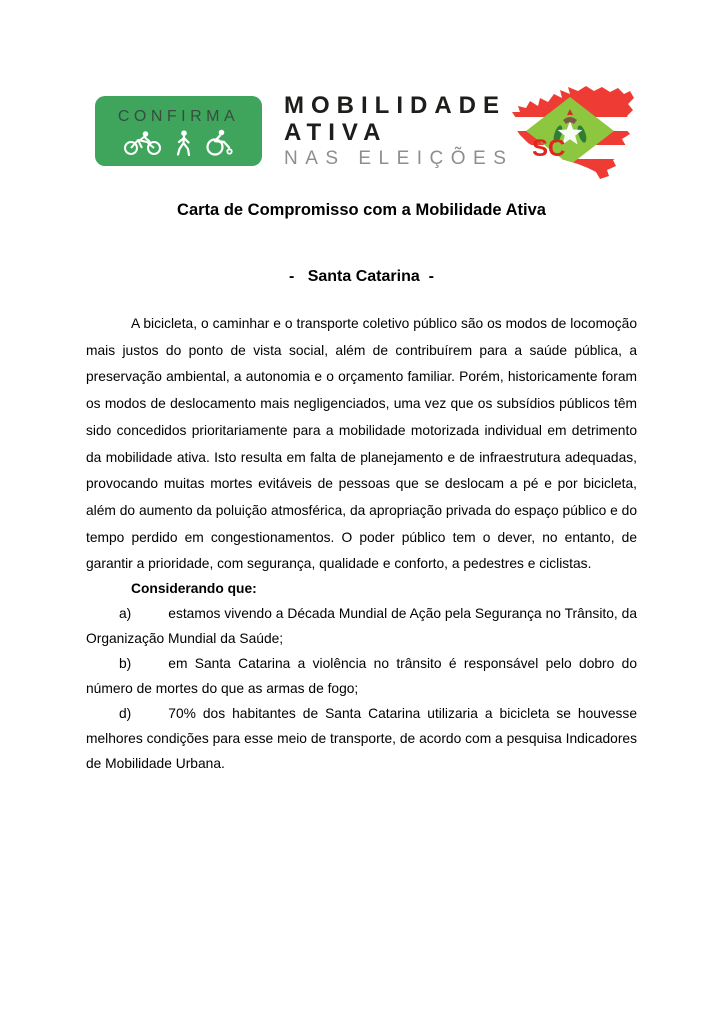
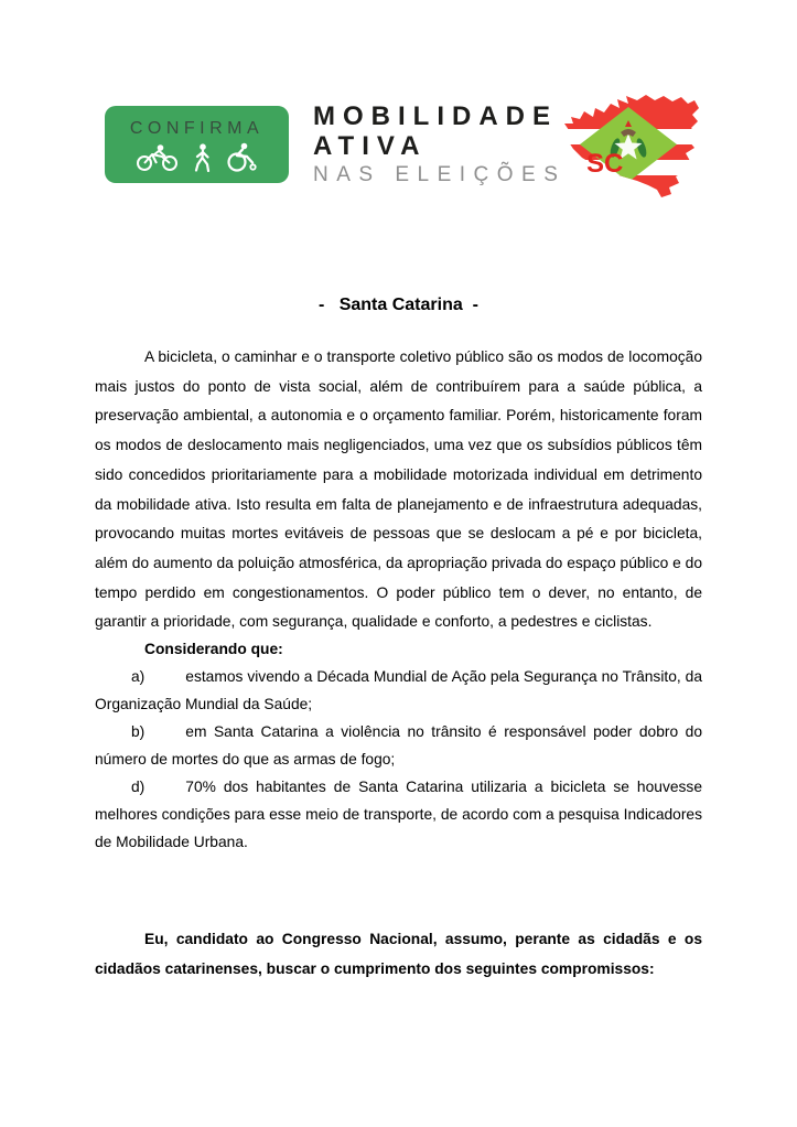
  CONFIRMA
  MOBILIDADE
  ATIVA
  NAS ELEIÇÕES
  SC
- Carta de Compromisso com a Mobilidade Ativa
  - Santa Catarina -
  A bicicleta, o caminhar e o transporte coletivo público são os modos de locomoção mais justos do ponto de vista social, além de contribuírem para a saúde pública, a preservação ambiental, a autonomia e o orçamento familiar. Porém, historicamente foram os modos de deslocamento mais negligenciados, uma vez que os subsídios públicos têm sido concedidos prioritariamente para a mobilidade motorizada individual em detrimento da mobilidade ativa. Isto resulta em falta de planejamento e de infraestrutura adequadas, provocando muitas mortes evitáveis de pessoas que se deslocam a pé e por bicicleta, além do aumento da poluição atmosférica, da apropriação privada do espaço público e do tempo perdido em congestionamentos. O poder público tem o dever, no entanto, de garantir a prioridade, com segurança, qualidade e conforto, a pedestres e ciclistas.
  Considerando que:
  a) estamos vivendo a Década Mundial de Ação pela Segurança no Trânsito, da Organização Mundial da Saúde;
- b) em Santa Catarina a violência no trânsito é responsável pelo dobro do número de mortes do que as armas de fogo;
+ b) em Santa Catarina a violência no trânsito é responsável poder dobro do número de mortes do que as armas de fogo;
  d) 70% dos habitantes de Santa Catarina utilizaria a bicicleta se houvesse melhores condições para esse meio de transporte, de acordo com a pesquisa Indicadores de Mobilidade Urbana.
+ Eu, candidato ao Congresso Nacional, assumo, perante as cidadãs e os cidadãos catarinenses, buscar o cumprimento dos seguintes compromissos:
